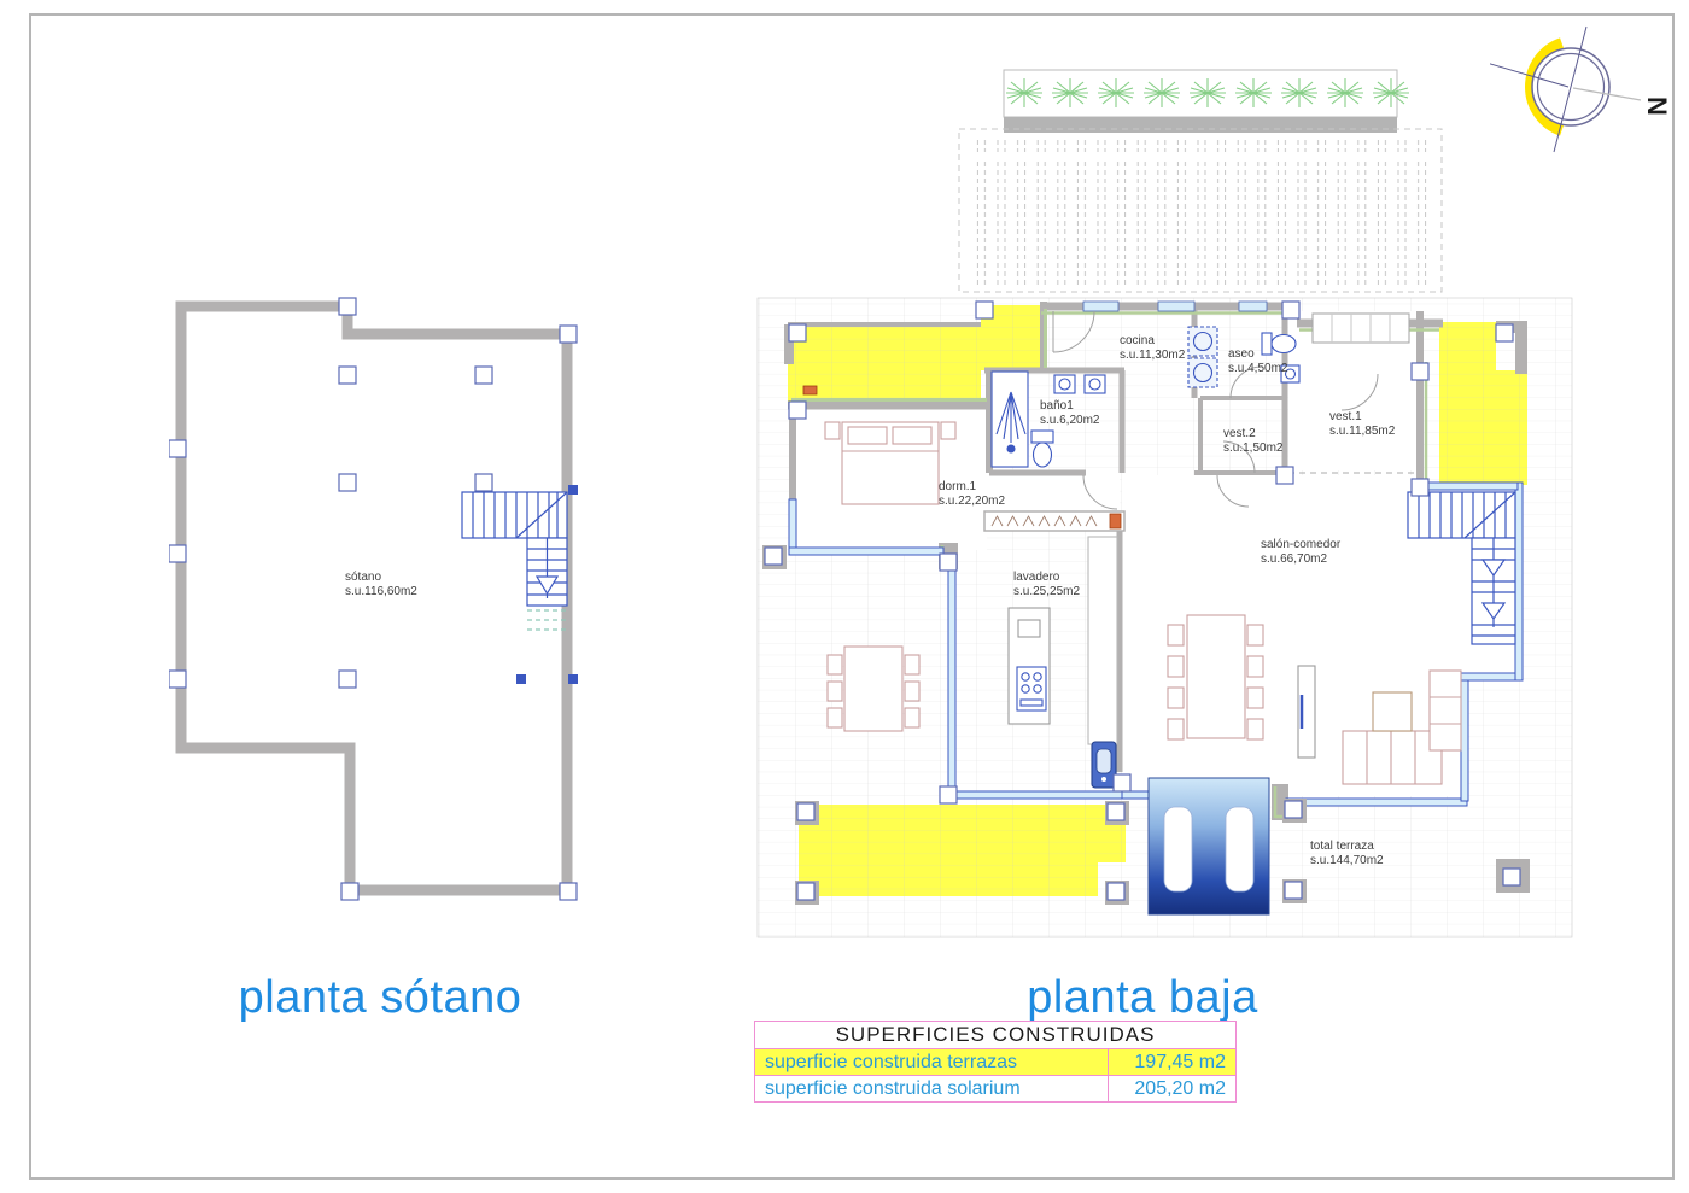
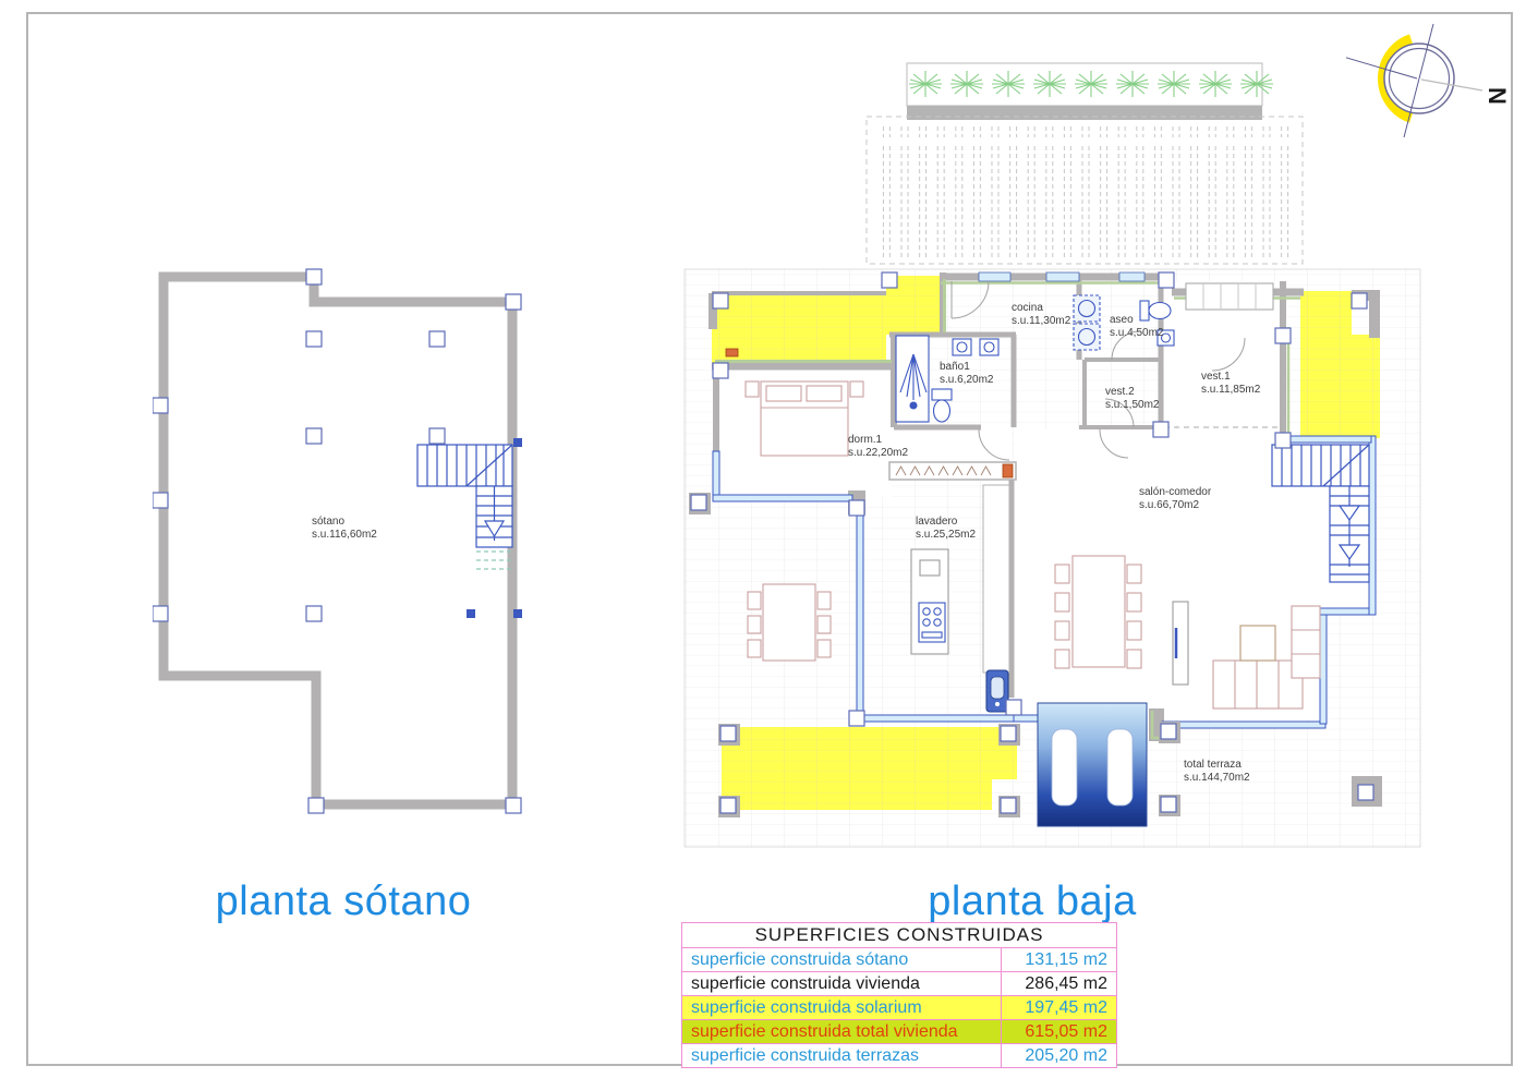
  sótano
  s.u.116,60m2
  cocina
  s.u.11,30m2
  aseo
  s.u.4,50m2
  baño1
  s.u.6,20m2
  vest.2
  s.u.1,50m2
  vest.1
  s.u.11,85m2
  dorm.1
  s.u.22,20m2
  lavadero
  s.u.25,25m2
  salón-comedor
  s.u.66,70m2
  total terraza
  s.u.144,70m2
  planta sótano
  planta baja
  SUPERFICIES CONSTRUIDAS
+ superficie construida sótano	131,15 m2
+ superficie construida vivienda	286,45 m2
- superficie construida terrazas	197,45 m2
+ superficie construida solarium	197,45 m2
+ superficie construida total vivienda	615,05 m2
- superficie construida solarium	205,20 m2
+ superficie construida terrazas	205,20 m2
